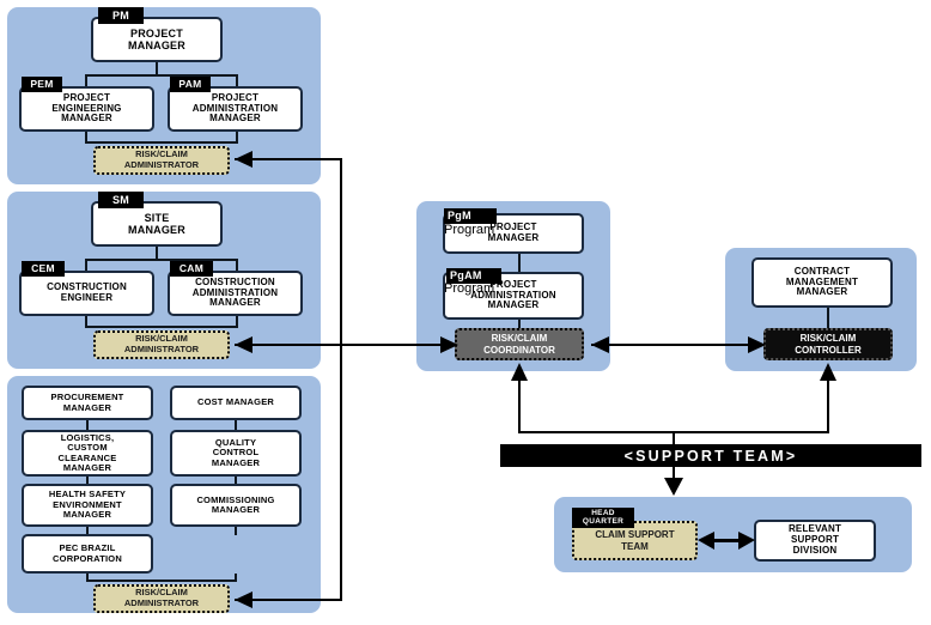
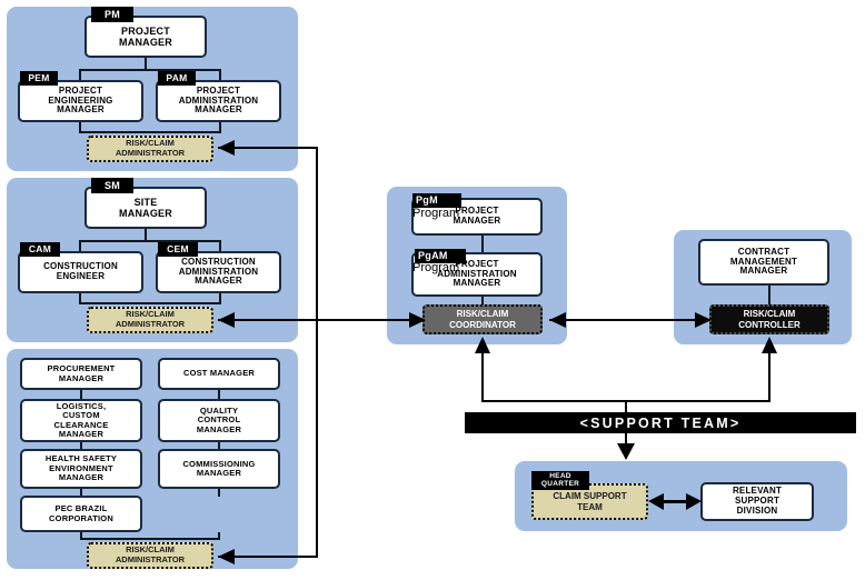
  PROJECT
  MANAGER
  PM
  PROJECT
  ENGINEERING
  MANAGER
  PEM
  PROJECT
  ADMINISTRATION
  MANAGER
  PAM
  RISK/CLAIM
  ADMINISTRATOR
  SITE
  MANAGER
  SM
  CONSTRUCTION
  ENGINEER
- CEM
+ CAM
  CONSTRUCTION
  ADMINISTRATION
  MANAGER
- CAM
+ CEM
  RISK/CLAIM
  ADMINISTRATOR
  PROCUREMENT
  MANAGER
  LOGISTICS,
  CUSTOM
  CLEARANCE
  MANAGER
  HEALTH SAFETY
  ENVIRONMENT
  MANAGER
  PEC BRAZIL
  CORPORATION
  COST MANAGER
  QUALITY
  CONTROL
  MANAGER
  COMMISSIONING
  MANAGER
  RISK/CLAIM
  ADMINISTRATOR
  PROJECT
  MANAGER
  PgM
  Program
  PROJECT
  ADMINISTRATION
  MANAGER
  PgAM
  Program
  RISK/CLAIM
  COORDINATOR
  CONTRACT
  MANAGEMENT
  MANAGER
  RISK/CLAIM
  CONTROLLER
  <SUPPORT TEAM>
  CLAIM SUPPORT
  TEAM
  RELEVANT
  SUPPORT
  DIVISION
